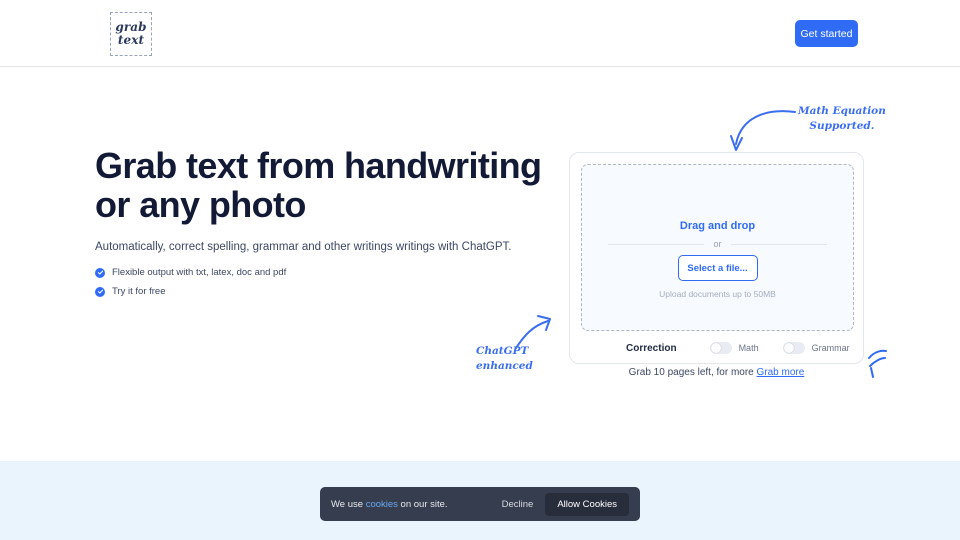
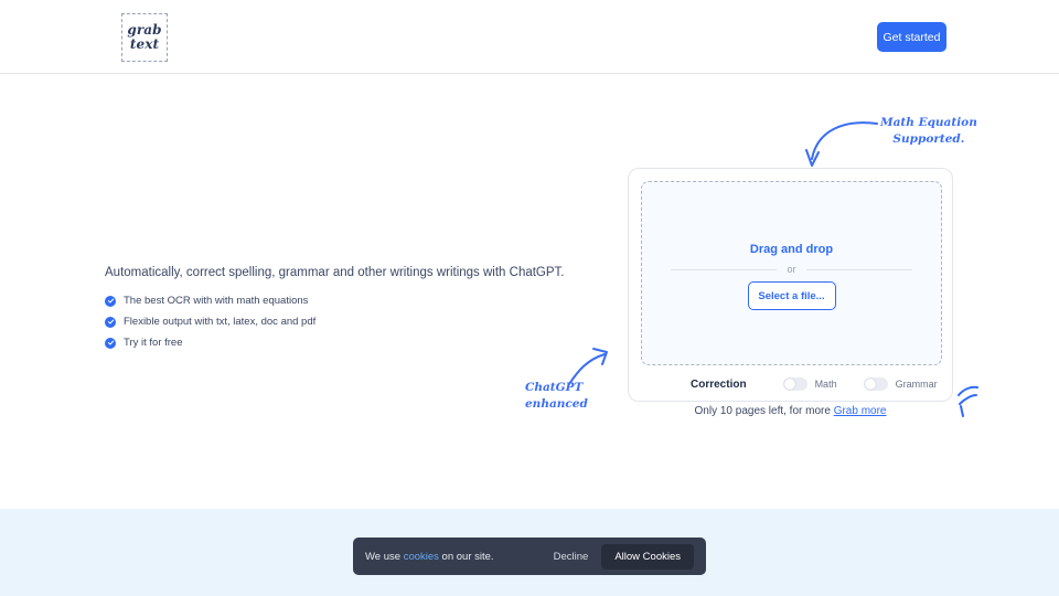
  grab
  text
  Get started
- Grab text from handwriting or any photo
  Automatically, correct spelling, grammar and other writings writings with ChatGPT.
+ The best OCR with with math equations
  Flexible output with txt, latex, doc and pdf
  Try it for free
  Drag and drop
  or
  Select a file...
- Upload documents up to 50MB
  Correction
  Math
  Grammar
- Grab 10 pages left, for more Grab more
+ Only 10 pages left, for more Grab more
  Math Equation
  Supported.
  ChatGPT
  enhanced
  We use cookies on our site.
  Decline
  Allow Cookies
